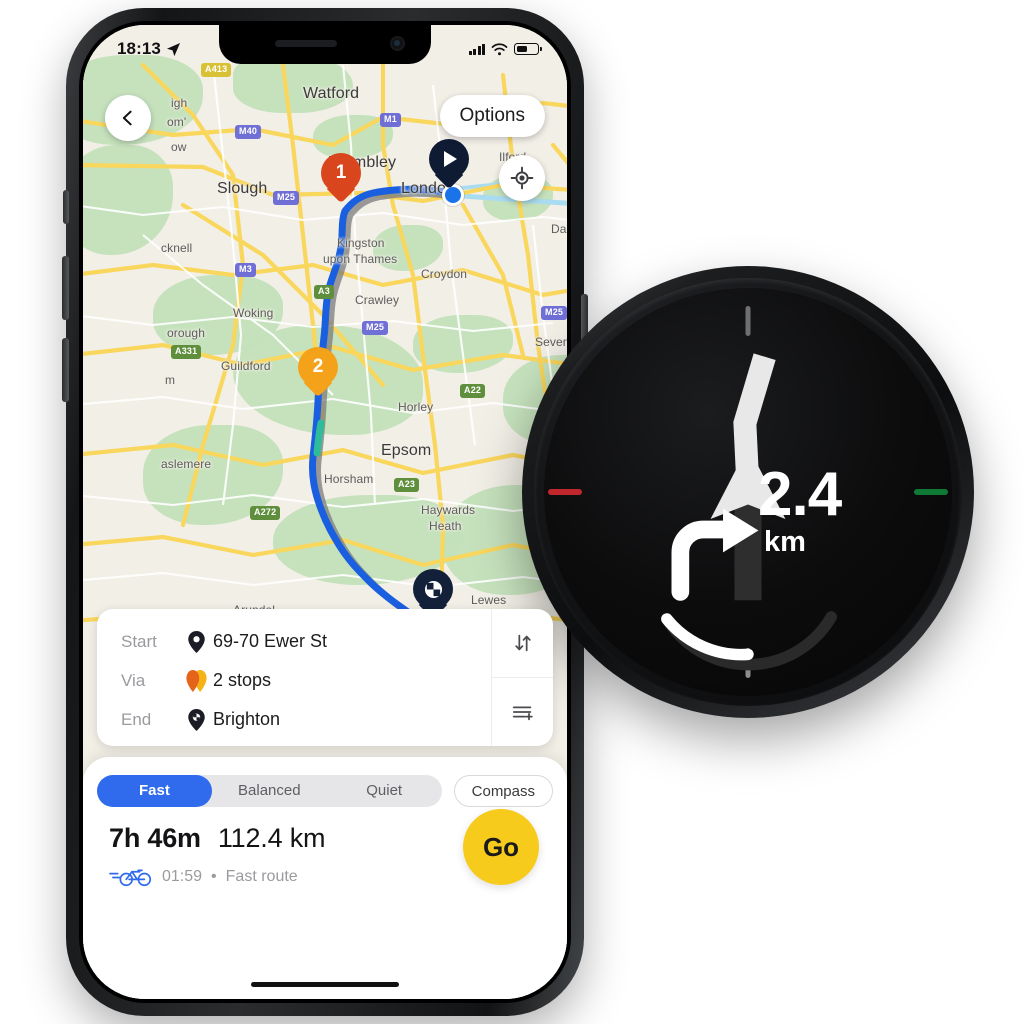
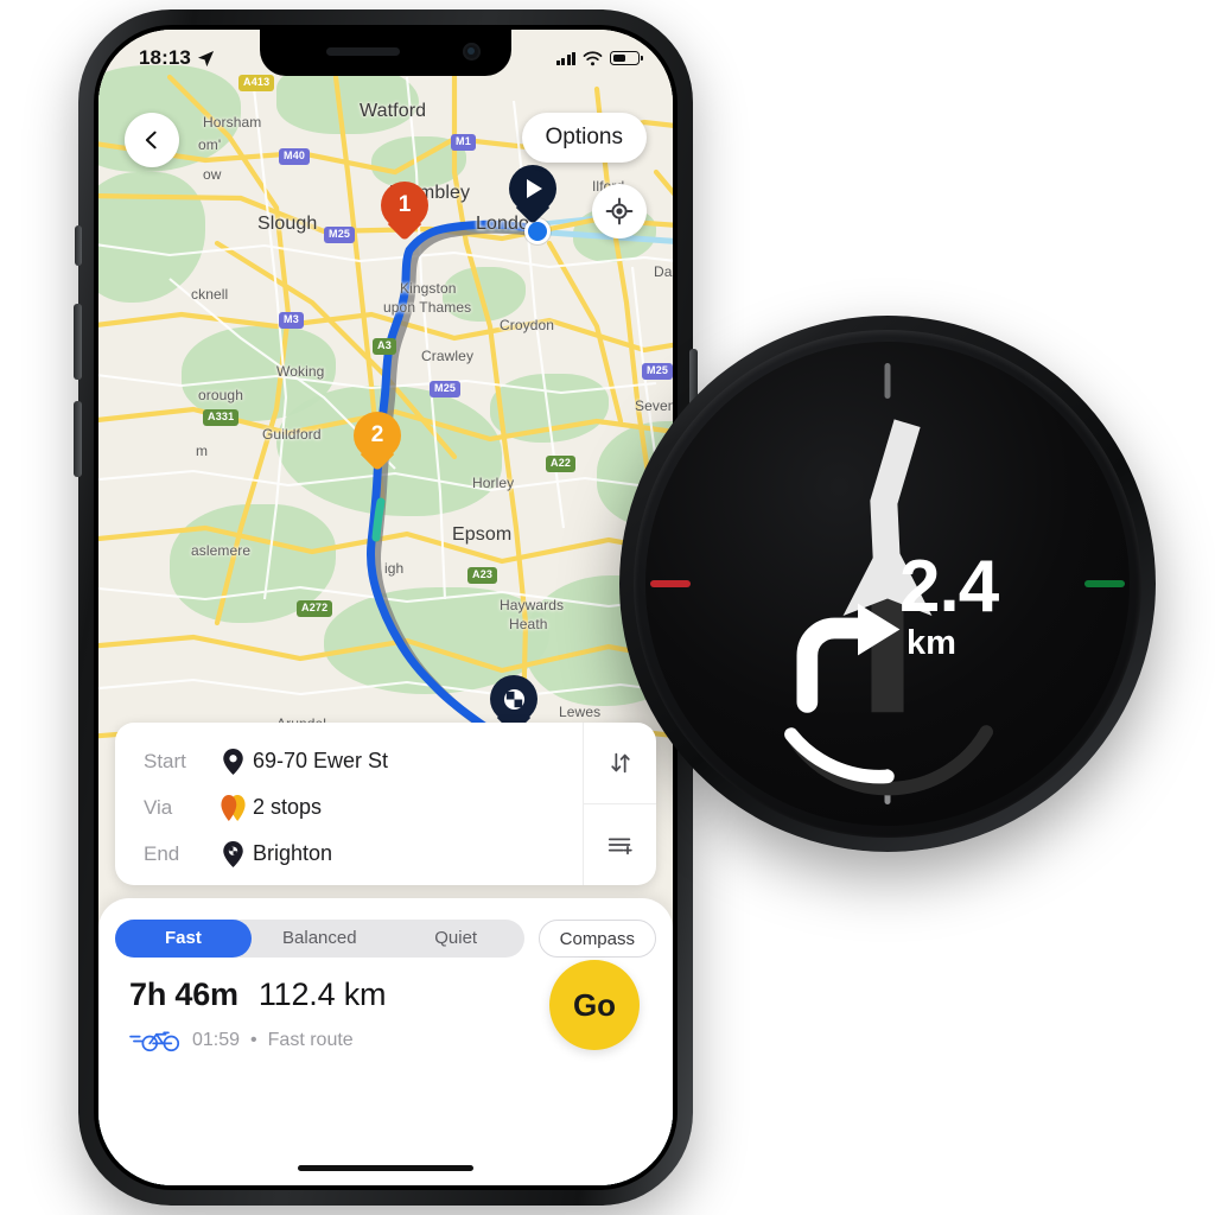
  Watford
  mbley
  Slough
  Londo
  Kingston
  upon Thames
  Croydon
  cknell
  Woking
  Crawley
  orough
  Guildford
  Horley
  Epsom
- Horsham
+ igh
  aslemere
  Haywards
  Heath
  Lewes
- igh
+ Horsham
  om'
  ow
  m
  M40
  M1
  M25
  M3
  A3
  M25
  M25
  A331
  A22
  A272
  A23
  A413
  1
  2
  Options
  Start
  69-70 Ewer St
  Via
  2 stops
  End
  Brighton
  Fast
  Balanced
  Quiet
  Compass
  7h 46m
  112.4 km
  01:59
  •
  Fast route
  Go
  18:13
  2.4
  km
